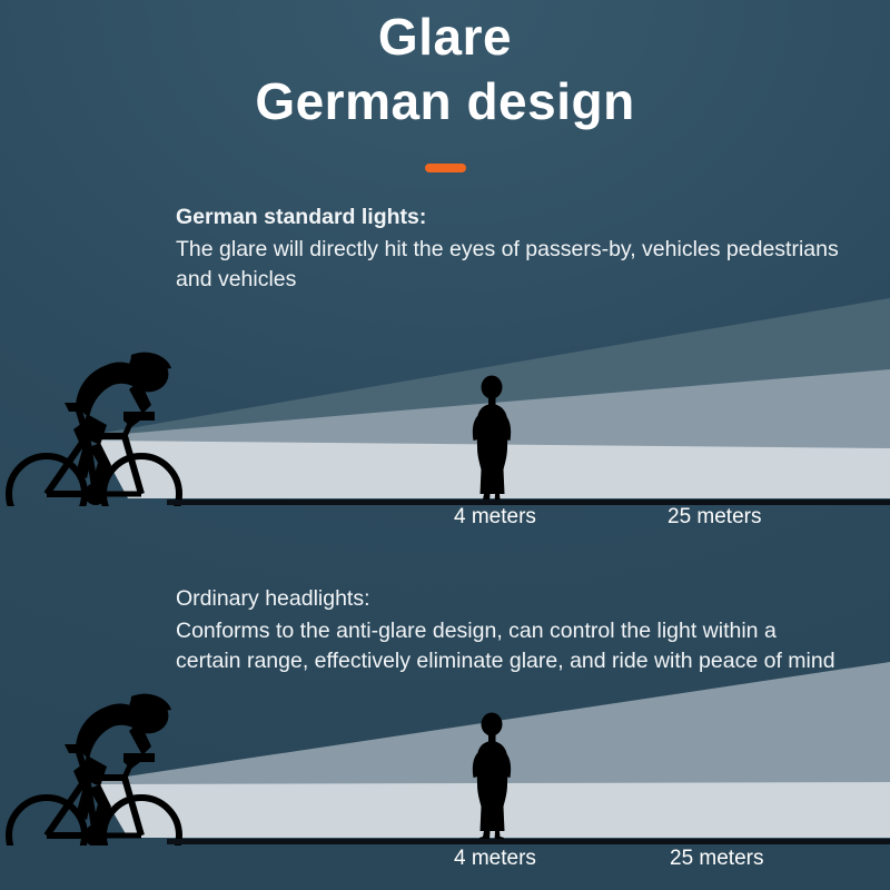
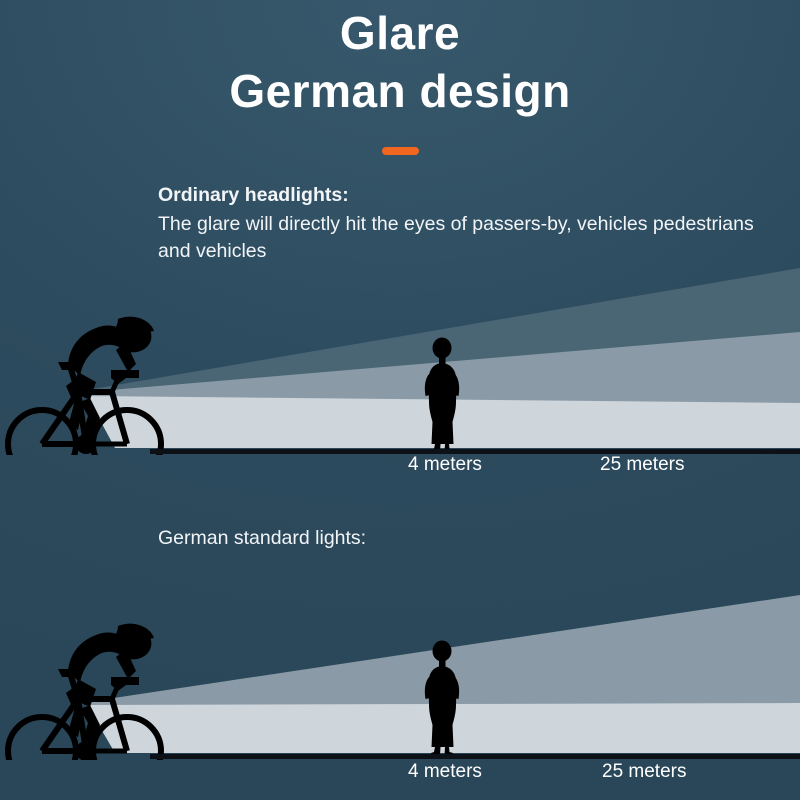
  Glare
  German design
- German standard lights:
+ Ordinary headlights:
  The glare will directly hit the eyes of passers-by, vehicles pedestrians and vehicles
  4 meters
  25 meters
- Ordinary headlights:
+ German standard lights:
- Conforms to the anti-glare design, can control the light within a certain range, effectively eliminate glare, and ride with peace of mind
  4 meters
  25 meters
